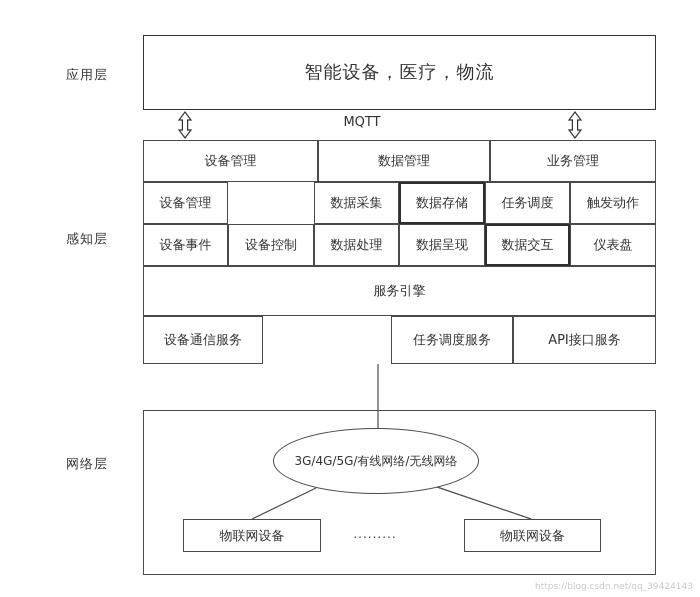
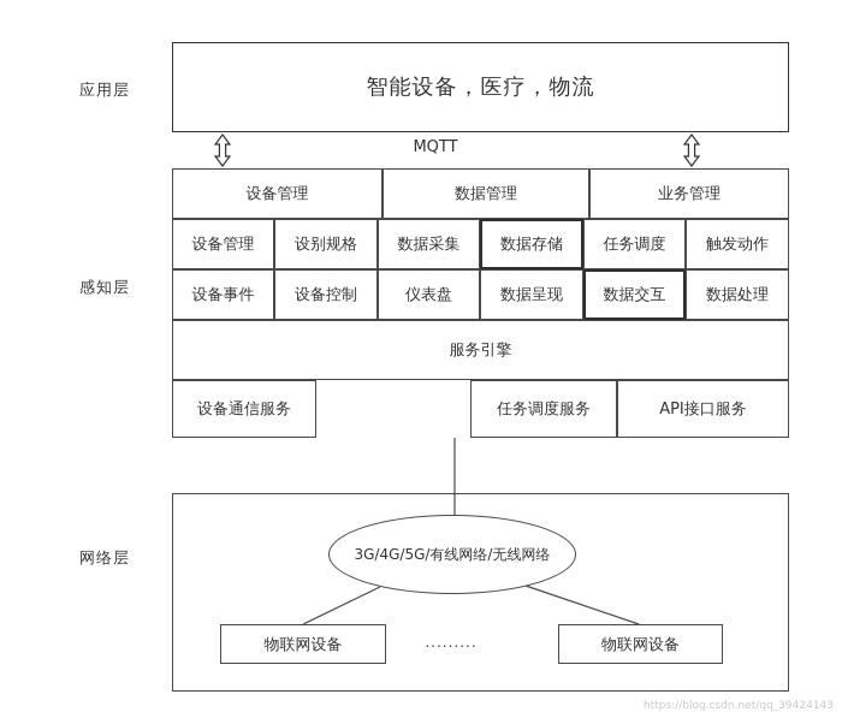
  应用层
  感知层
  网络层
  智能设备，医疗，物流
  MQTT
  设备管理
  数据管理
  业务管理
  设备管理
+ 设别规格
  数据采集
  数据存储
  任务调度
  触发动作
  设备事件
  设备控制
- 数据处理
+ 仪表盘
  数据呈现
  数据交互
- 仪表盘
+ 数据处理
  服务引擎
  设备通信服务
  任务调度服务
  API接口服务
  3G/4G/5G/有线网络/无线网络
  物联网设备
  .........
  物联网设备
  https://blog.csdn.net/qq_39424143
